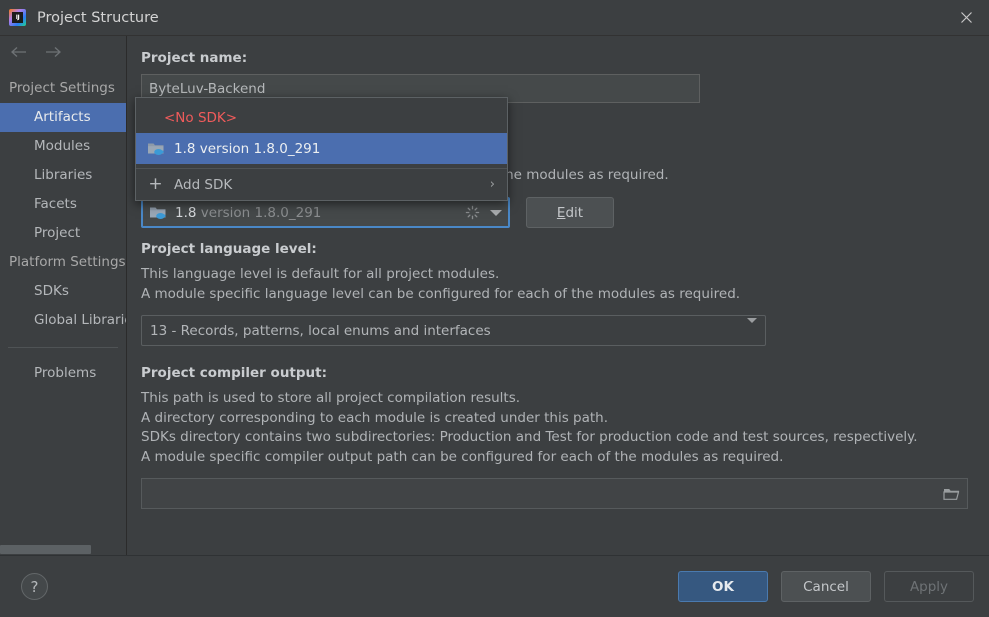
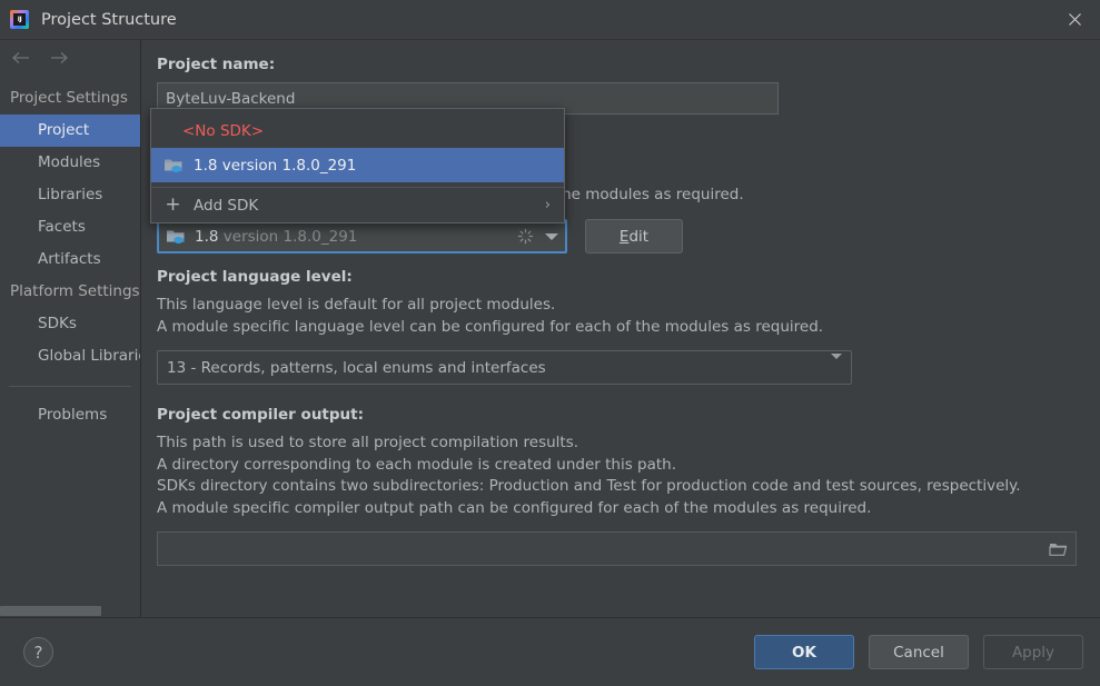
  Project Structure
  Project Settings
- Artifacts
+ Project
  Modules
  Libraries
  Facets
- Project
+ Artifacts
  Platform Settings
  SDKs
  Global Librari
  Problems
  Project name:
  ByteLuv-Backend
  1.8 version 1.8.0_291
  E
  dit
  Project language level:
  This language level is default for all project modules.
  A module specific language level can be configured for each of the modules as required.
  13 - Records, patterns, local enums and interfaces
  Project compiler output:
  This path is used to store all project compilation results.
  A directory corresponding to each module is created under this path.
  SDKs directory contains two subdirectories: Production and Test for production code and test sources, respectively.
  A module specific compiler output path can be configured for each of the modules as required.
  <No SDK>
  1.8 version 1.8.0_291
  +
  Add SDK
  ›
  ?
  OK
  Cancel
  Apply
